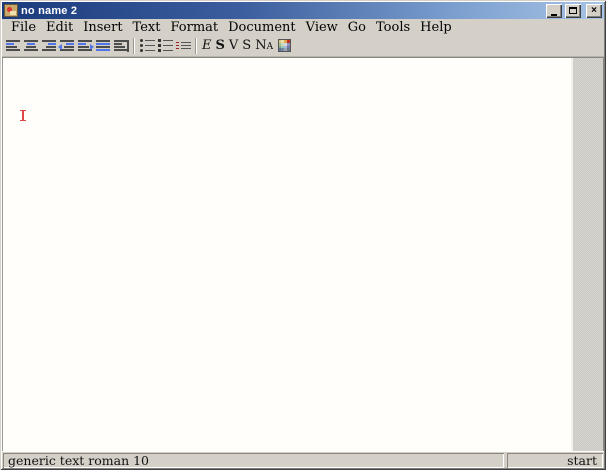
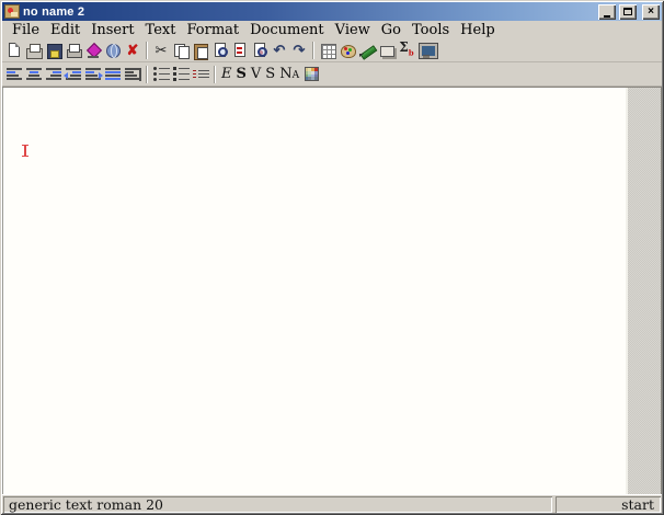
  no name 2
  ×
  File
  Edit
  Insert
  Text
  Format
  Document
  View
  Go
  Tools
  Help
+ ✘
+ ✂
+ ↶
+ ↷
+ Σb
  E
  S
  V
  S
  Na
- generic text roman 10
+ generic text roman 20
  start
